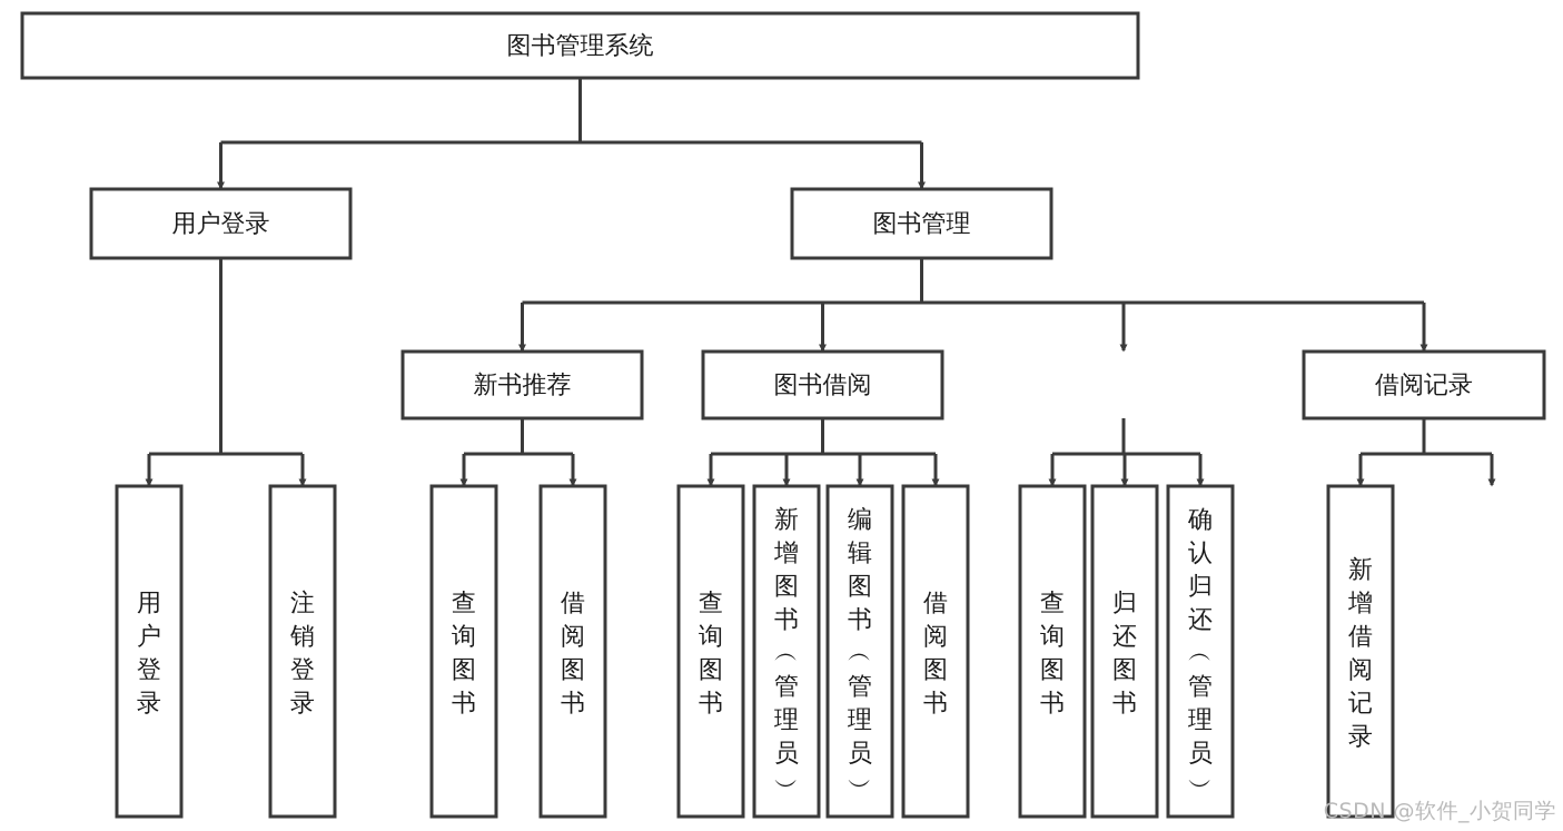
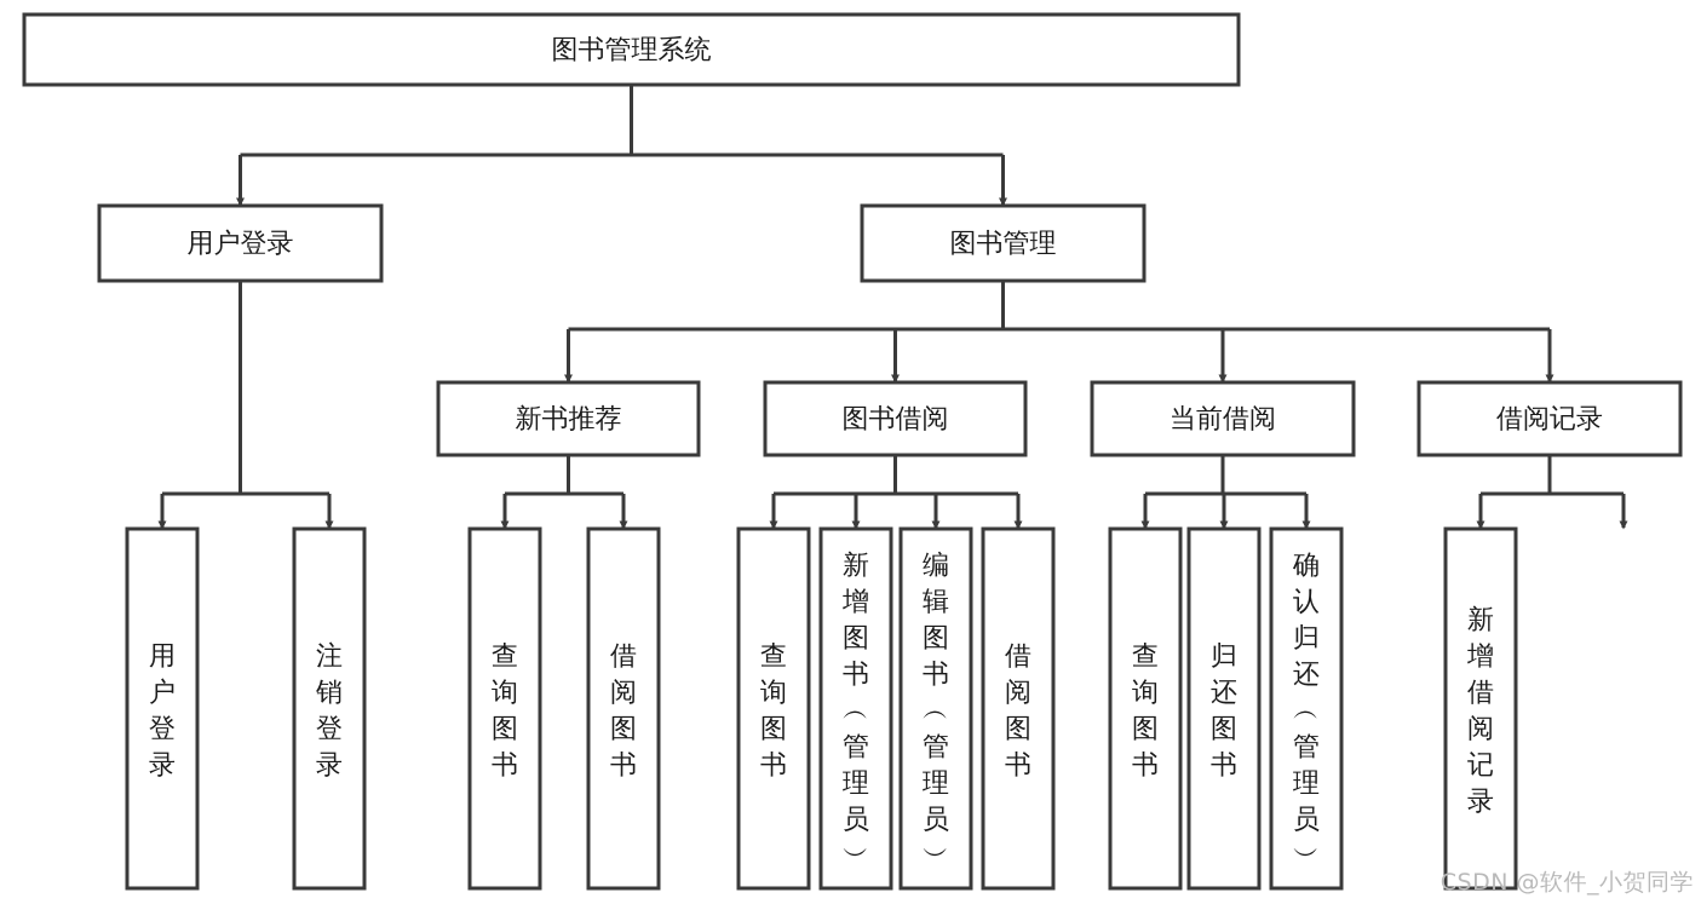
  图书管理系统
  用户登录
  图书管理
  新书推荐
  图书借阅
+ 当前借阅
  借阅记录
  用户登录
  注销登录
  查询图书
  借阅图书
  查询图书
  新增图书 ︵ 管理员 ︶
  编辑图书 ︵ 管理员 ︶
  借阅图书
  查询图书
  归还图书
  确认归还 ︵ 管理员 ︶
  新增借阅记录
  CSDN @软件_小贺同学
